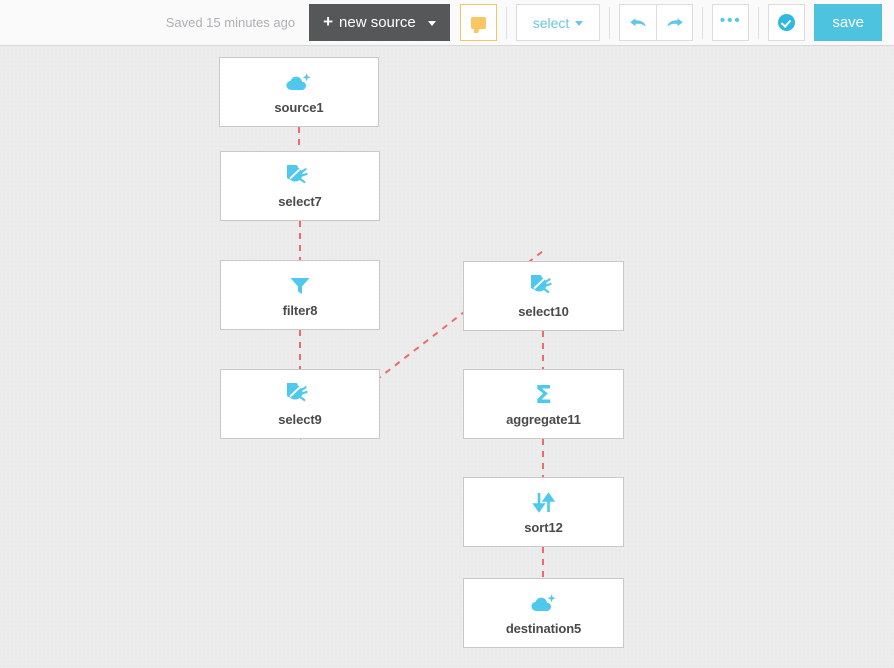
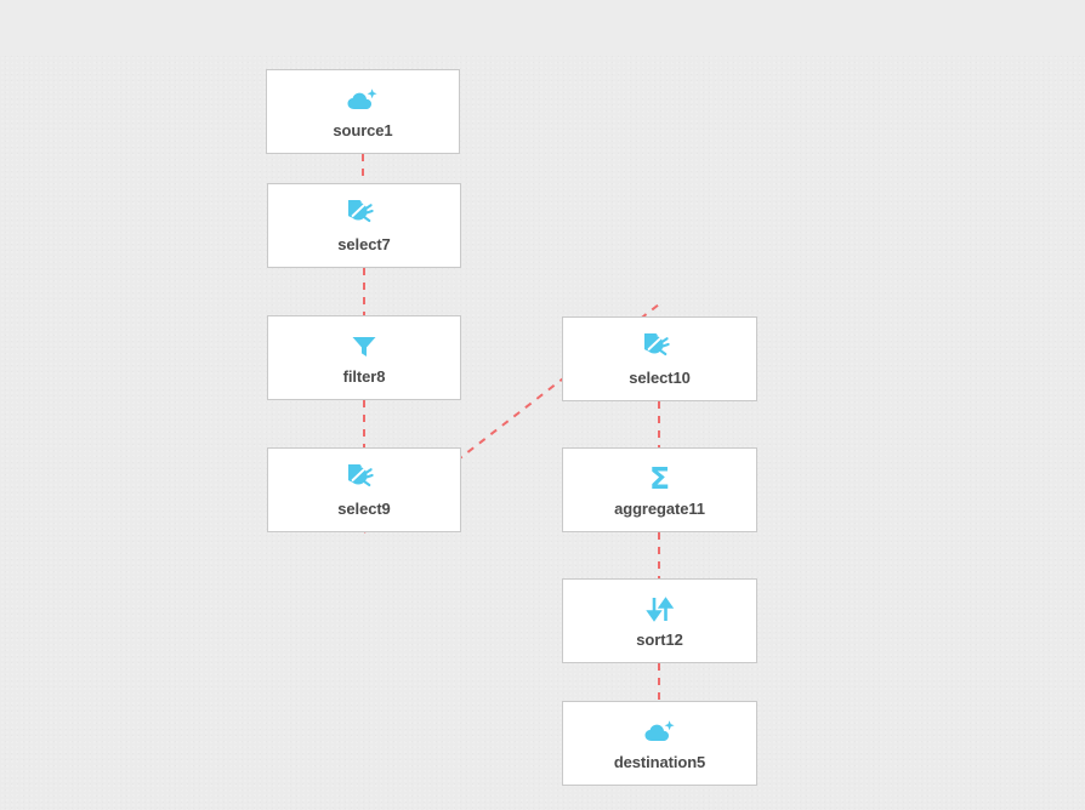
- Saved 15 minutes ago
- +
- new source
- select
- •••
- save
  source1
  select7
  filter8
  select9
  select10
  Σ
  aggregate11
  sort12
  destination5
